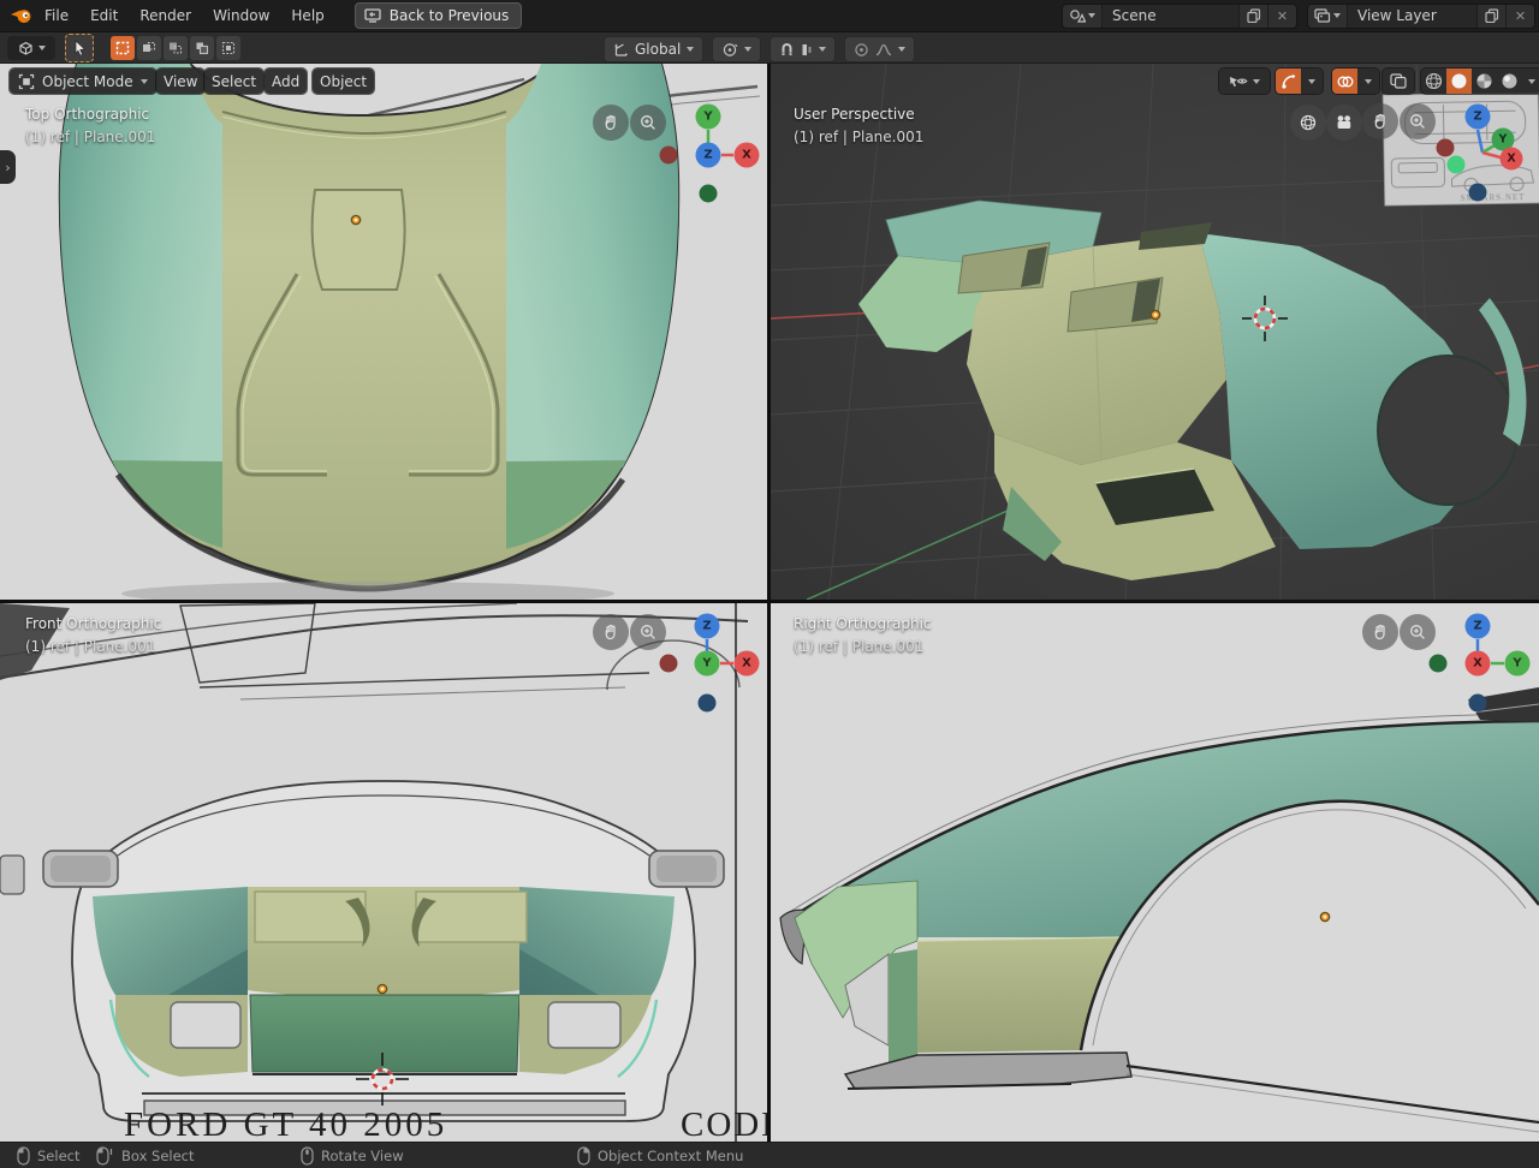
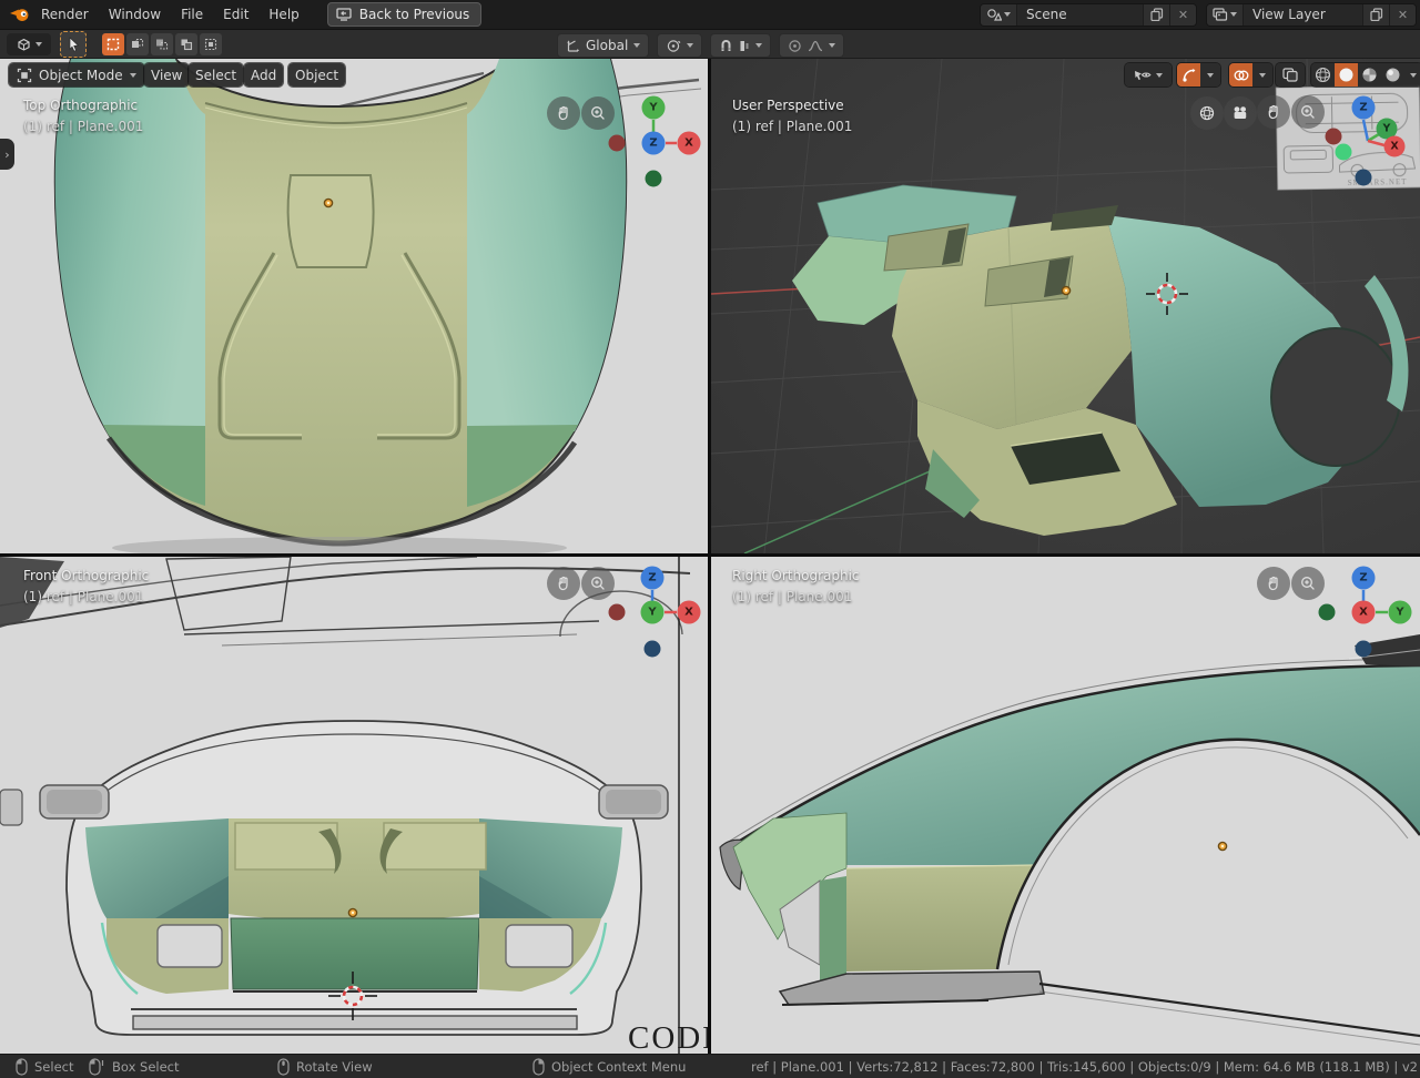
- File
+ Render
- Edit
+ Window
- Render
+ File
- Window
+ Edit
  Help
  Back to Previous
  Scene
  ✕
  View Layer
  ✕
  Global
  SMARS.NET
- FORD GT 40 2005
  COD
  Object Mode
  View
  Select
  Add
  Object
  Top Orthographic
  (1) ref | Plane.001
  User Perspective
  (1) ref | Plane.001
  Front Orthographic
  (1) ref | Plane.001
  Right Orthographic
  (1) ref | Plane.001
  ›
  Y
  Z
  X
  Z
  Y
  X
  Z
  Y
  X
  Z
  X
  Y
  Select
  Box Select
  Rotate View
  Object Context Menu
+ ref | Plane.001 | Verts:72,812 | Faces:72,800 | Tris:145,600 | Objects:0/9 | Mem: 64.6 MB (118.1 MB) | v2
